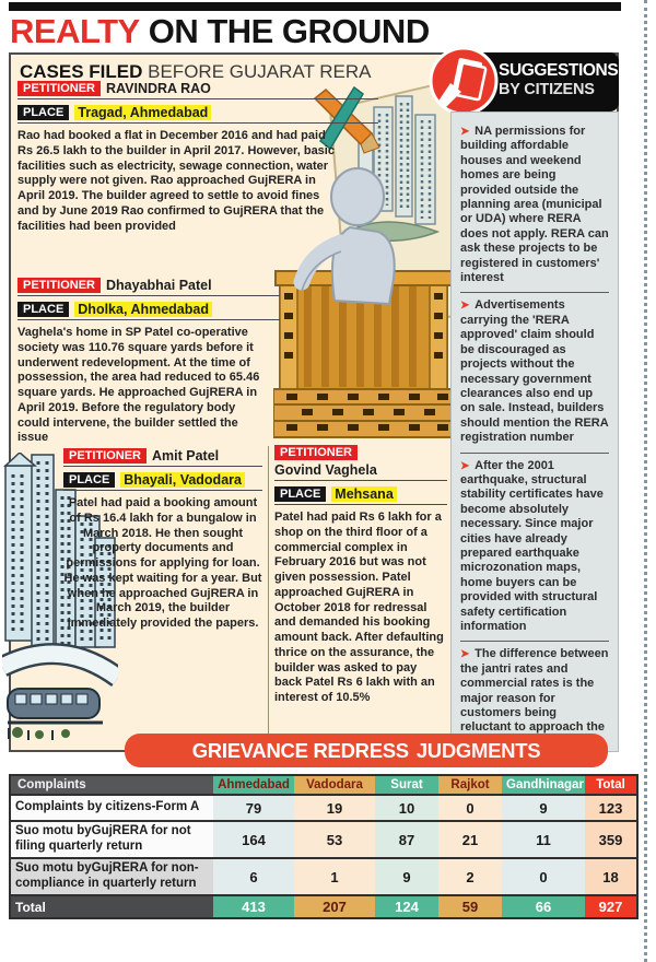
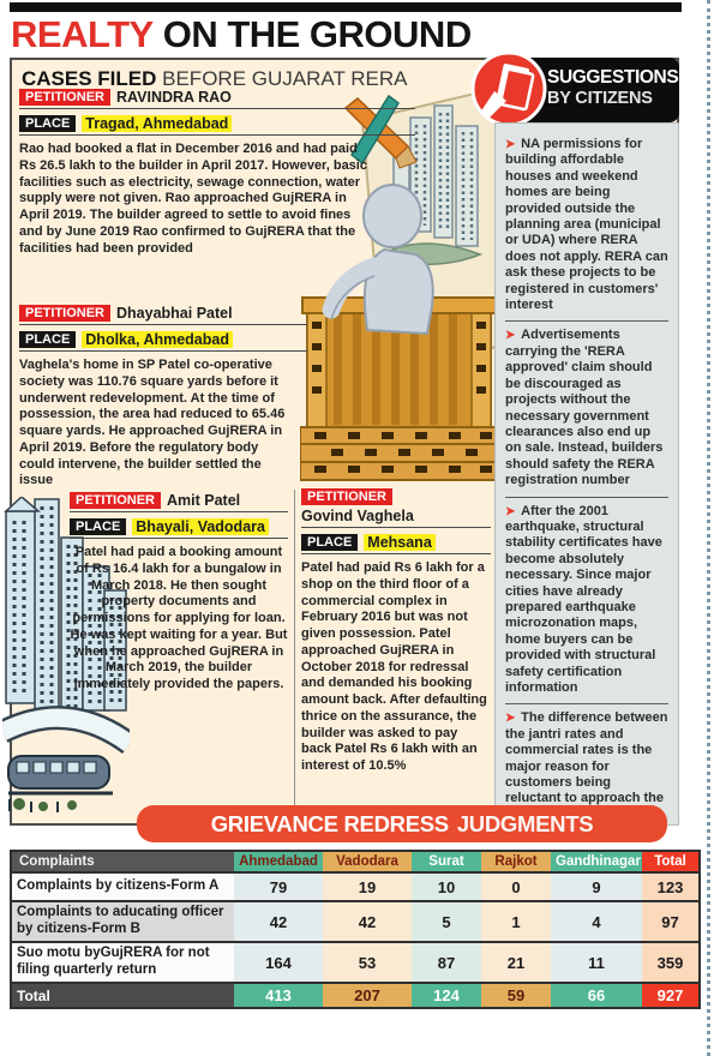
  REALTY ON THE GROUND
  CASES FILED BEFORE GUJARAT RERA
  PETITIONER
  RAVINDRA RAO
  PLACE
  Tragad, Ahmedabad
  Rao had booked a flat in December 2016 and had paid Rs 26.5 lakh to the builder in April 2017. However, basic facilities such as electricity, sewage connection, water supply were not given. Rao approached GujRERA in April 2019. The builder agreed to settle to avoid fines and by June 2019 Rao confirmed to GujRERA that the facilities had been provided
  PETITIONER
  Dhayabhai Patel
  PLACE
  Dholka, Ahmedabad
  Vaghela's home in SP Patel co-operative society was 110.76 square yards before it underwent redevelopment. At the time of possession, the area had reduced to 65.46 square yards. He approached GujRERA in April 2019. Before the regulatory body could intervene, the builder settled the issue
  PETITIONER
  Amit Patel
  PLACE
  Bhayali, Vadodara
  Patel had paid a booking amount of Rs 16.4 lakh for a bungalow in March 2018. He then sought property documents and permissions for applying for loan. He was kept waiting for a year. But when he approached GujRERA in March 2019, the builder immediately provided the papers.
  PETITIONER
  Govind Vaghela
  PLACE
  Mehsana
  Patel had paid Rs 6 lakh for a shop on the third floor of a commercial complex in February 2016 but was not given possession. Patel approached GujRERA in October 2018 for redressal and demanded his booking amount back. After defaulting thrice on the assurance, the builder was asked to pay back Patel Rs 6 lakh with an interest of 10.5%
  SUGGESTIONS
  BY CITIZENS
  ➤ NA permissions for building affordable houses and weekend homes are being provided outside the planning area (municipal or UDA) where RERA does not apply. RERA can ask these projects to be registered in customers' interest
- ➤ Advertisements carrying the 'RERA approved' claim should be discouraged as projects without the necessary government clearances also end up on sale. Instead, builders should mention the RERA registration number
+ ➤ Advertisements carrying the 'RERA approved' claim should be discouraged as projects without the necessary government clearances also end up on sale. Instead, builders should safety the RERA registration number
  ➤ After the 2001 earthquake, structural stability certificates have become absolutely necessary. Since major cities have already prepared earthquake microzonation maps, home buyers can be provided with structural safety certification information
  ➤ The difference between the jantri rates and commercial rates is the major reason for customers being reluctant to approach the
  GRIEVANCE REDRESS
  JUDGMENTS
  Complaints	Ahmedabad	Vadodara	Surat	Rajkot	Gandhinagar	Total
  Complaints by citizens-Form A	79	19	10	0	9	123
+ Complaints to aducating officer by citizens-Form B	42	42	5	1	4	97
  Suo motu byGujRERA for not filing quarterly return	164	53	87	21	11	359
- Suo motu byGujRERA for non-compliance in quarterly return	6	1	9	2	0	18
  Total	413	207	124	59	66	927
